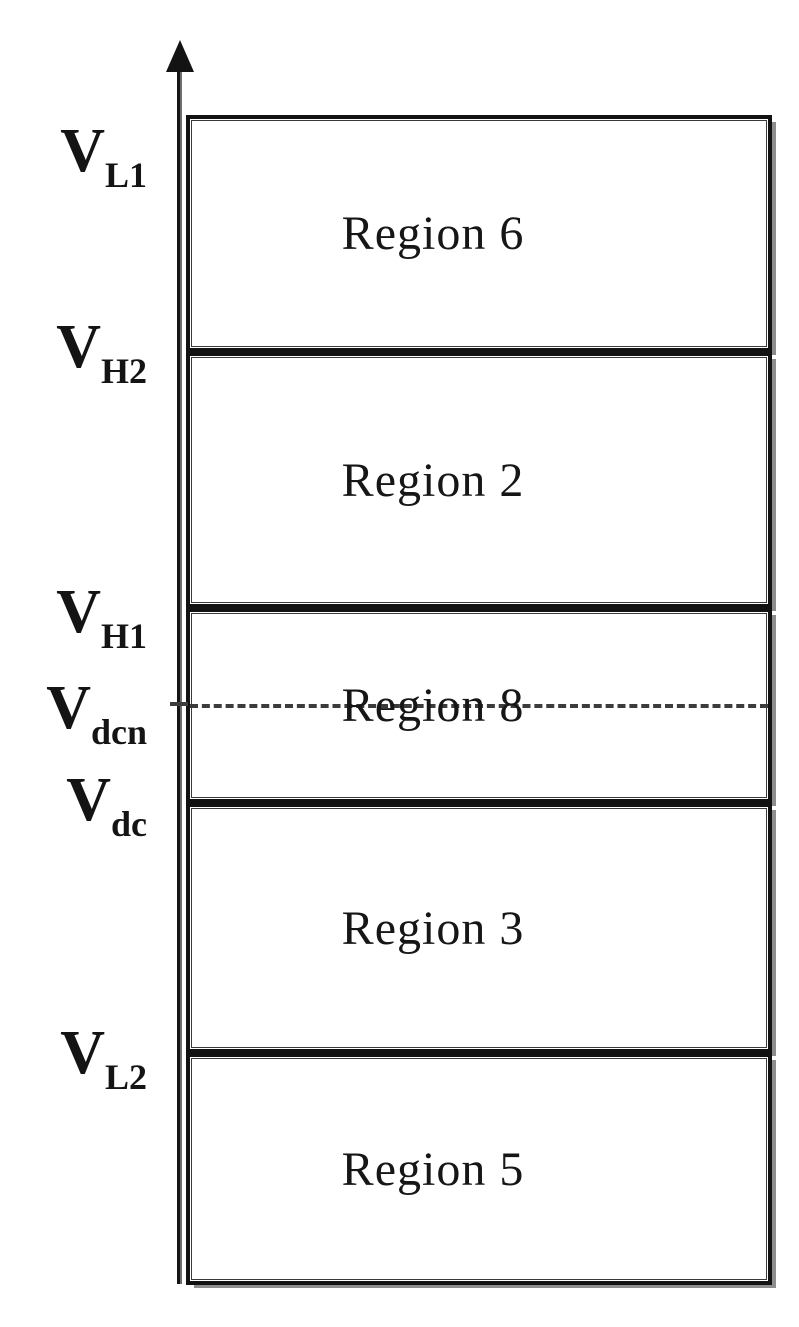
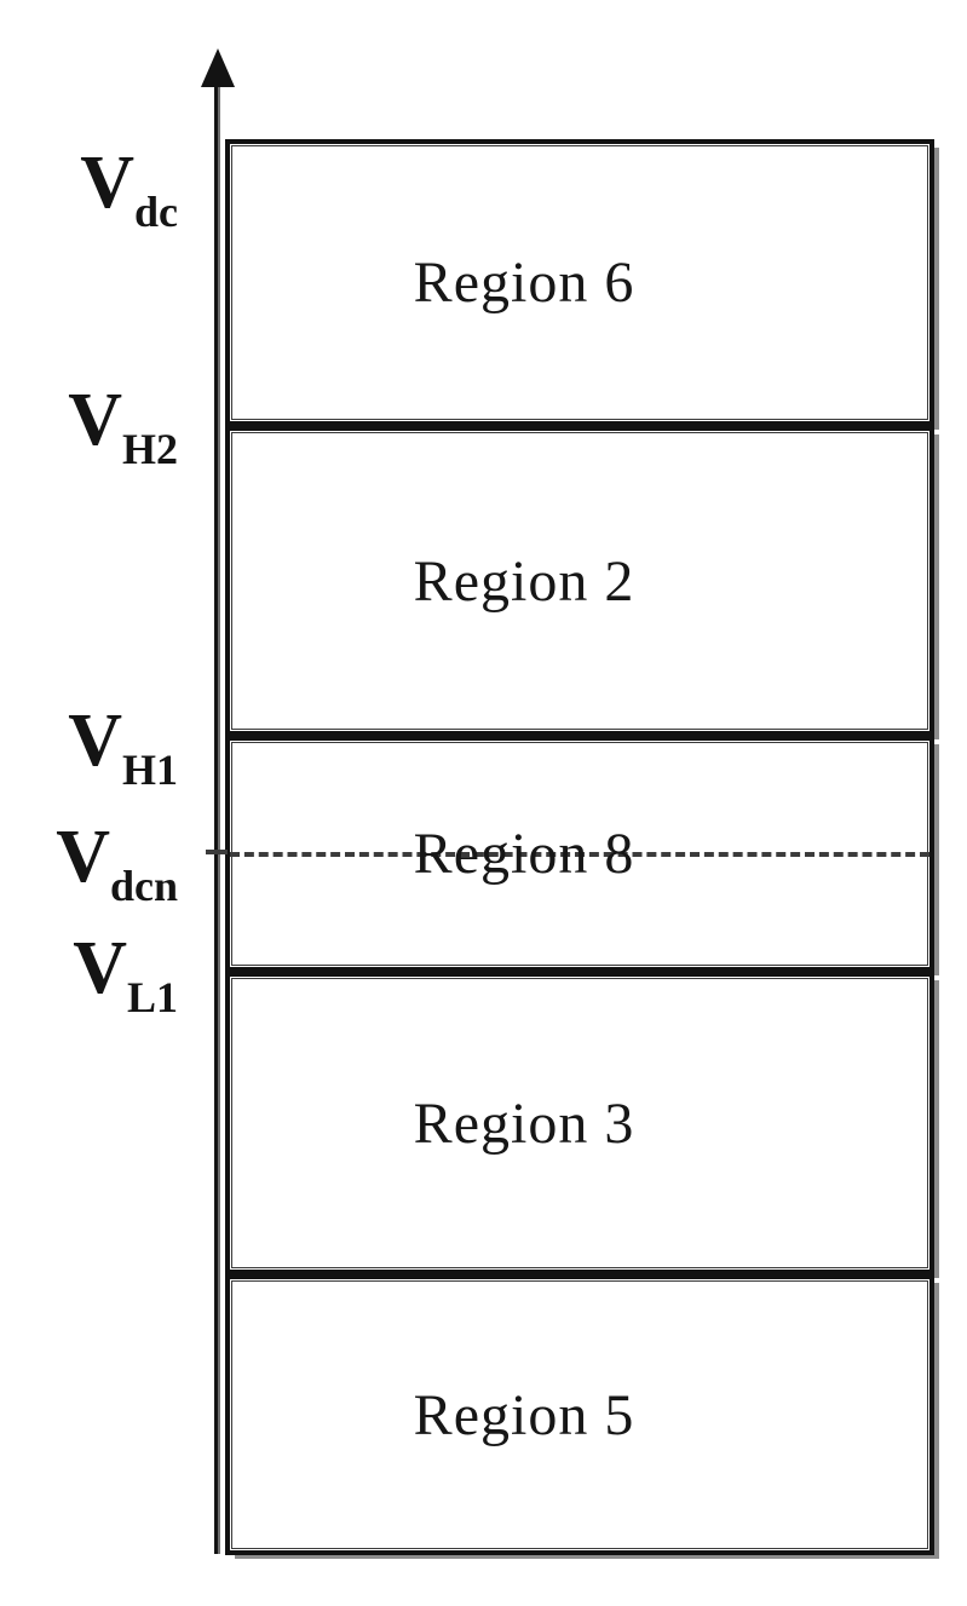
- VL1
+ Vdc
  VH2
  VH1
  Vdcn
- Vdc
+ VL1
- VL2
  Region 6
  Region 2
  Region 8
  Region 3
  Region 5
